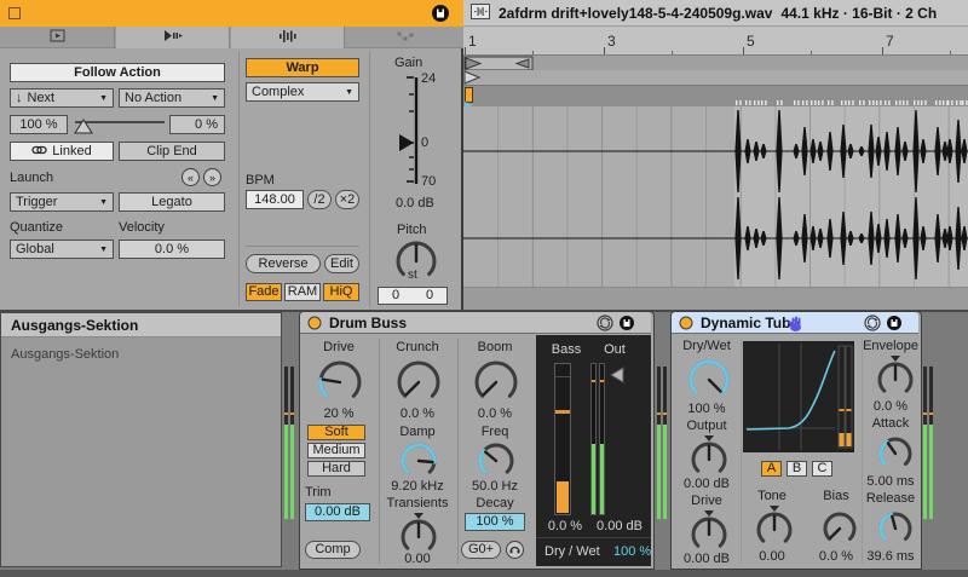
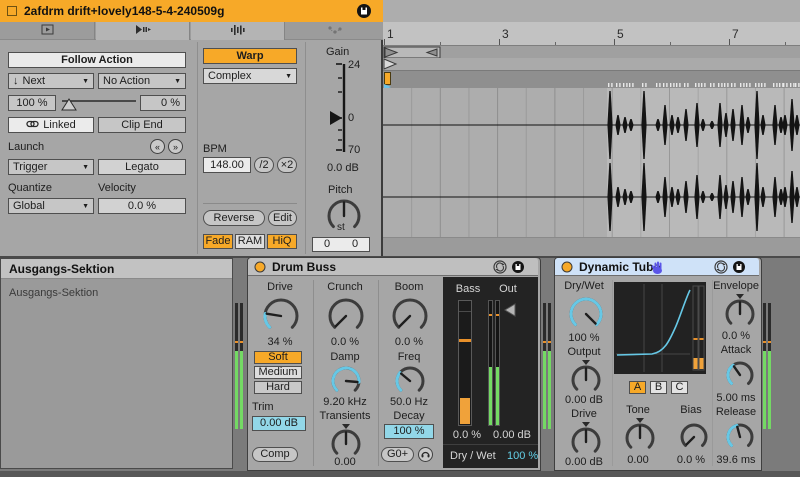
+ 2afdrm drift+lovely148-5-4-240509g
  Follow Action
  ↓
  Next
  No Action
  100 %
  0 %
  Linked
  Clip End
  Launch
  «
  »
  Trigger
  Legato
  Quantize
  Velocity
  Global
  0.0 %
  Warp
  Complex
  BPM
  148.00
  /2
  ×2
  Reverse
  Edit
  Fade
  RAM
  HiQ
  Gain
  24
  0
  70
  0.0 dB
  Pitch
  st
  0
  0
- 2afdrm drift+lovely148-5-4-240509g.wav
- 44.1 kHz · 16-Bit · 2 Ch
  1
  3
  5
  7
  Ausgangs-Sektion
  Ausgangs-Sektion
  Drum Buss
  Drive
- 20 %
+ 34 %
  Soft
  Medium
  Hard
  Trim
  0.00 dB
  Comp
  Crunch
  0.0 %
  Damp
  9.20 kHz
  Transients
  0.00
  Boom
  0.0 %
  Freq
  50.0 Hz
  Decay
  100 %
  G0+
  Bass
  Out
  0.0 %
  0.00 dB
  Dry / Wet
  100 %
  Dynamic Tube
  Dry/Wet
  100 %
  Output
  0.00 dB
  Drive
  0.00 dB
  A
  B
  C
  Tone
  0.00
  Bias
  0.0 %
  Envelope
  0.0 %
  Attack
  5.00 ms
  Release
  39.6 ms
